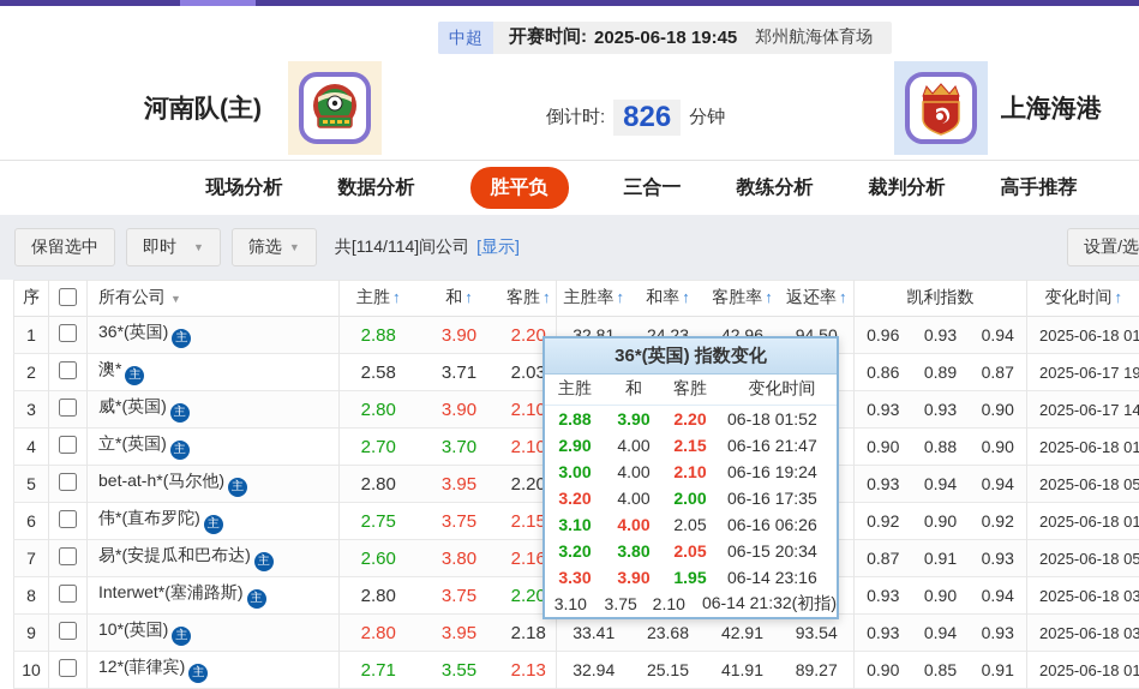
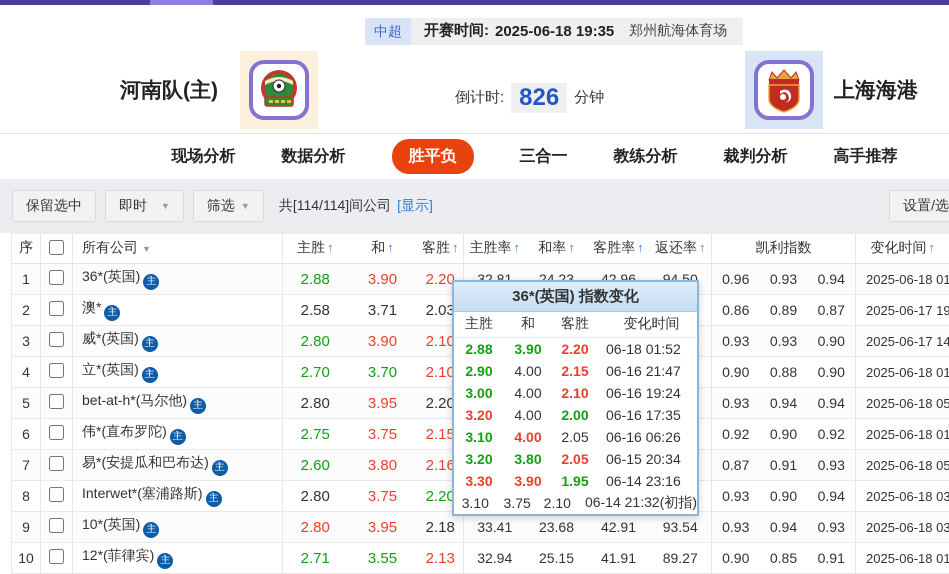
  中超
  开赛时间:
- 2025-06-18 19:45
+ 2025-06-18 19:35
  郑州航海体育场
  河南队(主)
  倒计时:
  826
  分钟
  上海海港
  现场分析
  数据分析
  胜平负
  三合一
  教练分析
  裁判分析
  高手推荐
  保留选中
  即时
  ▼
  筛选
  ▼
  共[114/114]间公司
  [显示]
  设置/选
  序		所有公司 ▼	主胜 ↑	和 ↑	客胜 ↑	主胜率 ↑	和率 ↑	客胜率 ↑	返还率 ↑	凯利指数	变化时间 ↑
  1		36*(英国) 主	2.88	3.90	2.20	32.81	24.23	42.96	94.50	0.96	0.93	0.94	2025-06-18 01
  2		澳* 主	2.58	3.71	2.03					0.86	0.89	0.87	2025-06-17 19
  3		威*(英国) 主	2.80	3.90	2.10					0.93	0.93	0.90	2025-06-17 14
  4		立*(英国) 主	2.70	3.70	2.10					0.90	0.88	0.90	2025-06-18 01
  5		bet-at-h*(马尔他) 主	2.80	3.95	2.20					0.93	0.94	0.94	2025-06-18 05
  6		伟*(直布罗陀) 主	2.75	3.75	2.15					0.92	0.90	0.92	2025-06-18 01
  7		易*(安提瓜和巴布达) 主	2.60	3.80	2.16					0.87	0.91	0.93	2025-06-18 05
  8		Interwet*(塞浦路斯) 主	2.80	3.75	2.20					0.93	0.90	0.94	2025-06-18 03
  9		10*(英国) 主	2.80	3.95	2.18	33.41	23.68	42.91	93.54	0.93	0.94	0.93	2025-06-18 03
  10		12*(菲律宾) 主	2.71	3.55	2.13	32.94	25.15	41.91	89.27	0.90	0.85	0.91	2025-06-18 01
  36*(英国) 指数变化
  主胜
  和
  客胜
  变化时间
  2.88
  3.90
  2.20
  06-18 01:52
  2.90
  4.00
  2.15
  06-16 21:47
  3.00
  4.00
  2.10
  06-16 19:24
  3.20
  4.00
  2.00
  06-16 17:35
  3.10
  4.00
  2.05
  06-16 06:26
  3.20
  3.80
  2.05
  06-15 20:34
  3.30
  3.90
  1.95
  06-14 23:16
  3.10
  3.75
  2.10
  06-14 21:32(初指)
